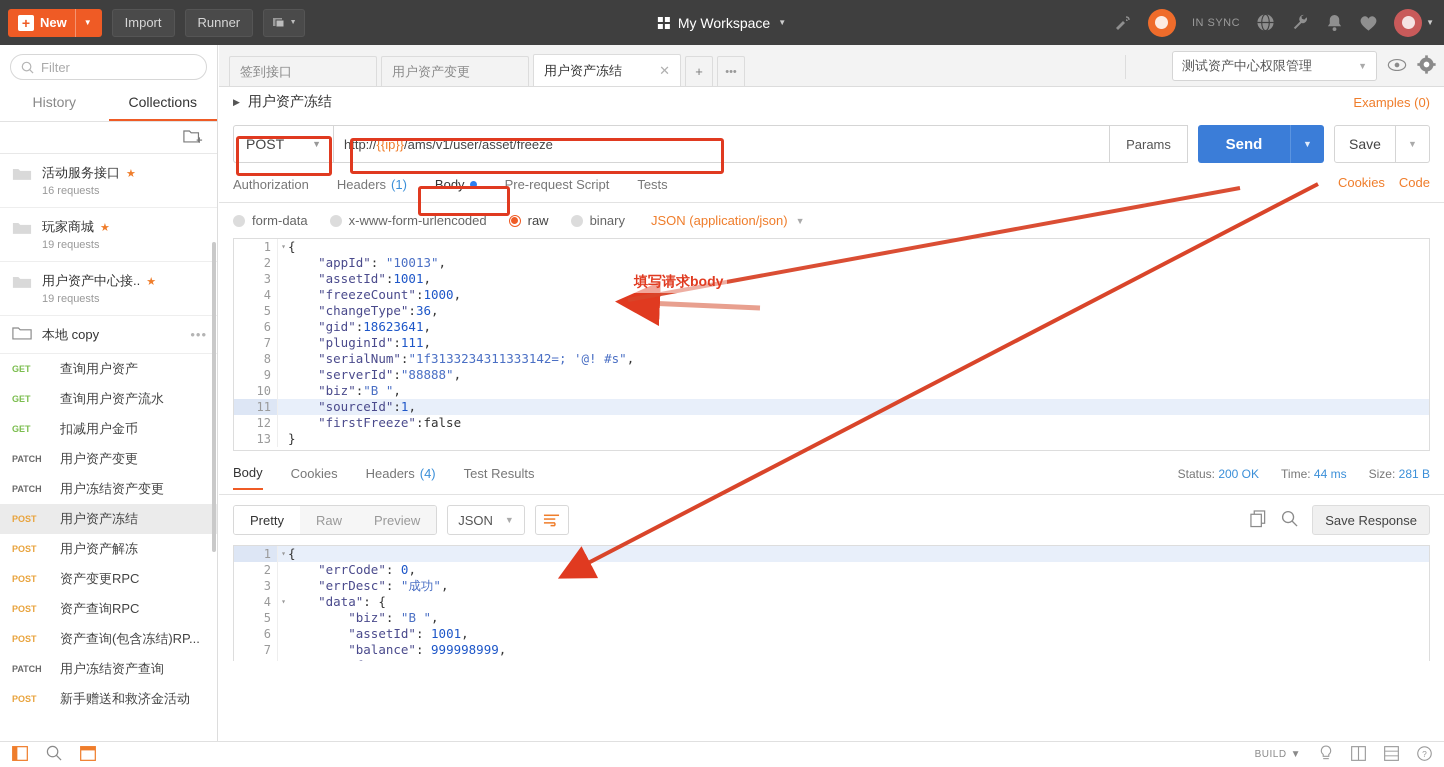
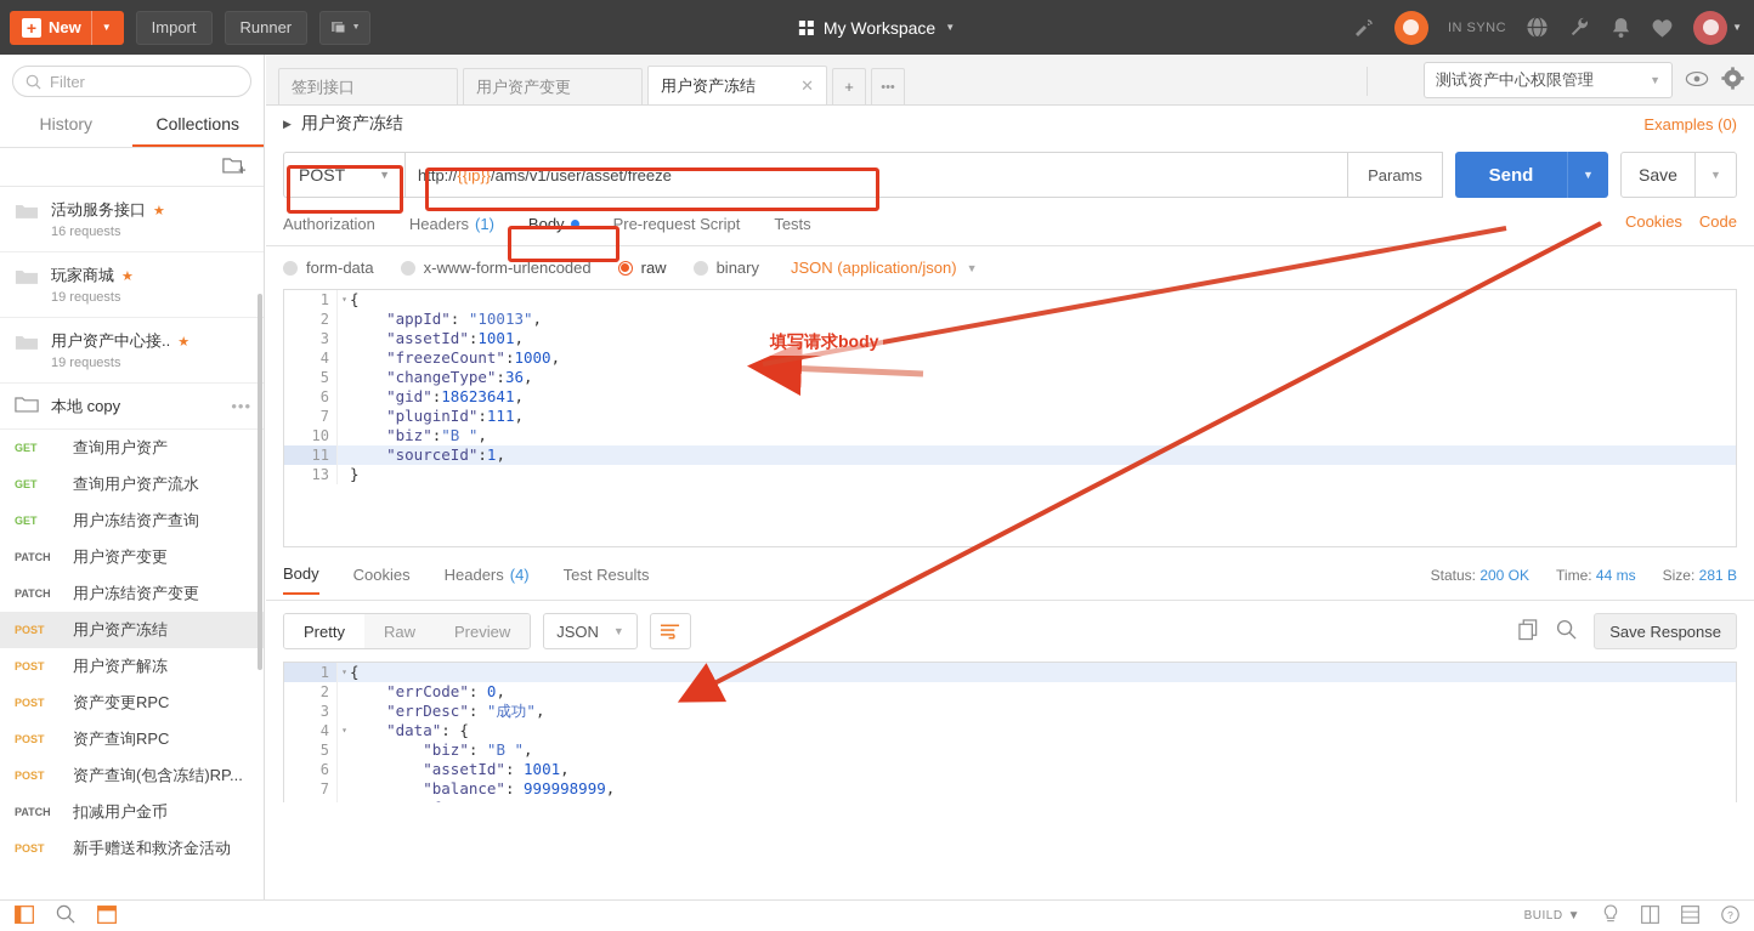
  +
  New
  ▼
  Import
  Runner
  My Workspace
  ▼
  IN SYNC
  ▼
  Filter
  History
  Collections
  活动服务接口
  ★
  16 requests
  玩家商城
  ★
  19 requests
  用户资产中心接..
  ★
  19 requests
  本地 copy
  •••
  GET
  查询用户资产
  GET
  查询用户资产流水
  GET
- 扣减用户金币
+ 用户冻结资产查询
  PATCH
  用户资产变更
  PATCH
  用户冻结资产变更
  POST
  用户资产冻结
  POST
  用户资产解冻
  POST
  资产变更RPC
  POST
  资产查询RPC
  POST
  资产查询(包含冻结)RP...
  PATCH
- 用户冻结资产查询
+ 扣减用户金币
  POST
  新手赠送和救济金活动
  签到接口
  用户资产变更
  用户资产冻结
  ✕
  +
  •••
  测试资产中心权限管理
  ▼
  ▶
  用户资产冻结
  Examples (0)
  POST
  ▼
  http://
  {{ip}}
  /ams/v1/user/asset/freeze
  Params
  Send
  ▼
  Save
  ▼
  Authorization
  Headers
  (1)
  Body
  Pre-request Script
  Tests
  Cookies
  Code
  form-data
  x-www-form-urlencoded
  raw
  binary
  JSON (application/json)
  ▼
  1
  ▾
  {
  2
  "appId": "10013",
  3
  "assetId":1001,
  4
  "freezeCount":1000,
  5
  "changeType":36,
  6
  "gid":18623641,
  7
  "pluginId":111,
- 8
- "serialNum":"1f3133234311333142=; '@! #s",
- 9
- "serverId":"88888",
  10
  "biz":"B ",
  11
  "sourceId":1,
- 12
- "firstFreeze":false
  13
  }
  Body
  Cookies
  Headers
  (4)
  Test Results
  Status: 200 OK
  Time: 44 ms
  Size: 281 B
  Pretty
  Raw
  Preview
  JSON
  ▼
  Save Response
  1
  ▾
  {
  2
  "errCode": 0,
  3
  "errDesc": "成功",
  4
  ▾
  "data": {
  5
  "biz": "B ",
  6
  "assetId": 1001,
  7
  "balance": 999998999,
  BUILD
  ▼
  ?
  填写请求body
